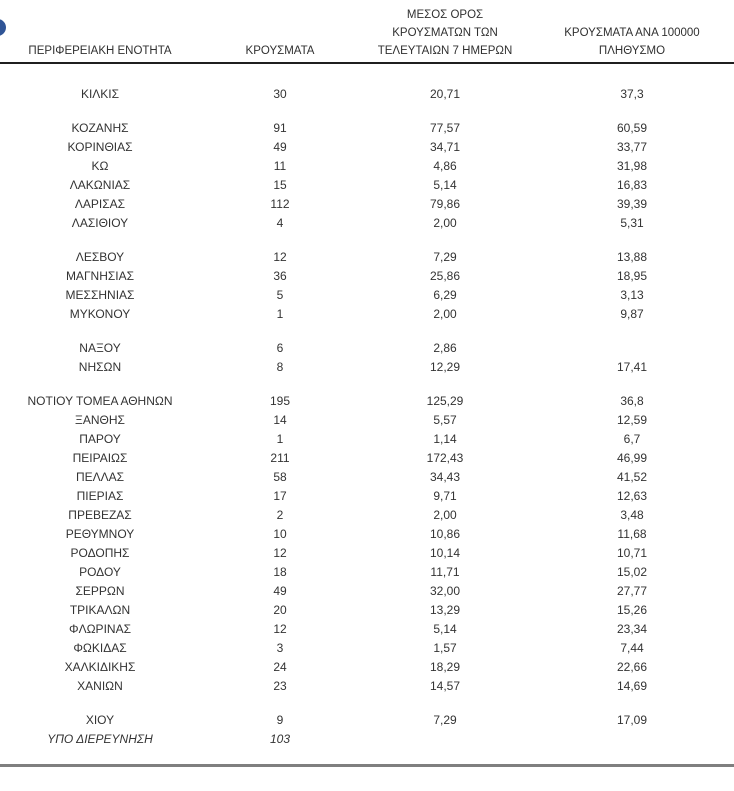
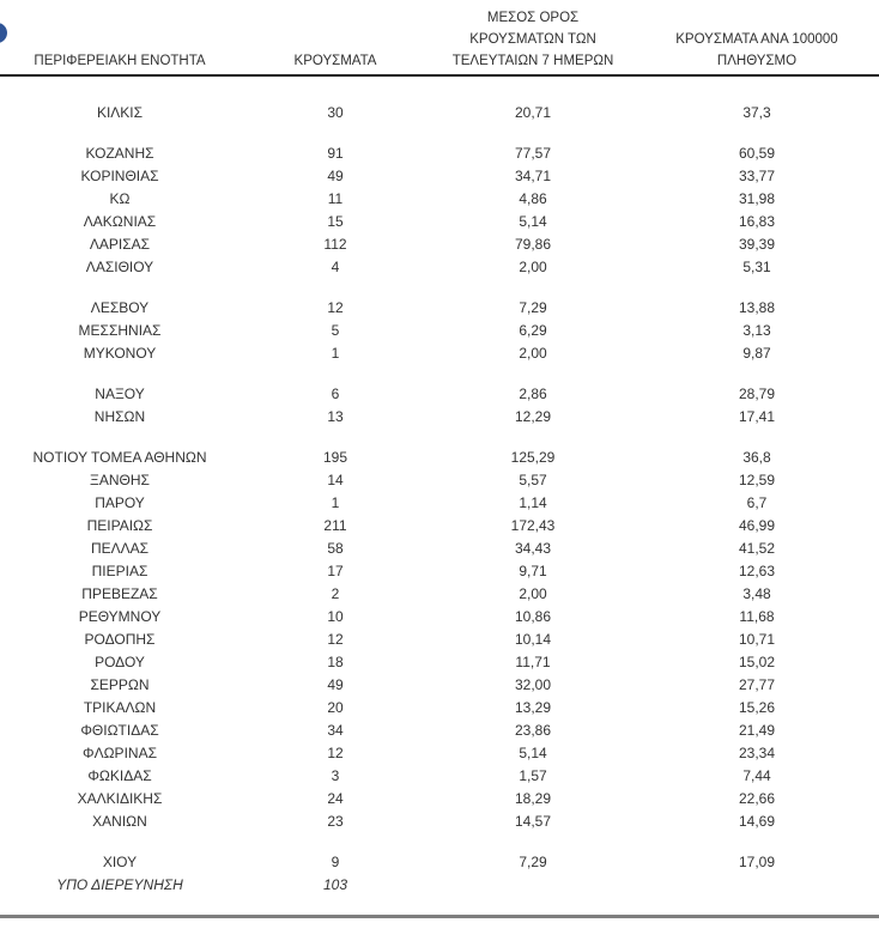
  ΠΕΡΙΦΕΡΕΙΑΚΗ ΕΝΟΤΗΤΑ
  ΚΡΟΥΣΜΑΤΑ
  ΜΕΣΟΣ ΟΡΟΣ
  ΚΡΟΥΣΜΑΤΩΝ ΤΩΝ
  ΤΕΛΕΥΤΑΙΩΝ 7 ΗΜΕΡΩΝ
  ΚΡΟΥΣΜΑΤΑ ΑΝΑ 100000
  ΠΛΗΘΥΣΜΟ
  ΚΙΛΚΙΣ
  30
  20,71
  37,3
  ΚΟΖΑΝΗΣ
  91
  77,57
  60,59
  ΚΟΡΙΝΘΙΑΣ
  49
  34,71
  33,77
  ΚΩ
  11
  4,86
  31,98
  ΛΑΚΩΝΙΑΣ
  15
  5,14
  16,83
  ΛΑΡΙΣΑΣ
  112
  79,86
  39,39
  ΛΑΣΙΘΙΟΥ
  4
  2,00
  5,31
  ΛΕΣΒΟΥ
  12
  7,29
  13,88
- ΜΑΓΝΗΣΙΑΣ
- 36
- 25,86
- 18,95
  ΜΕΣΣΗΝΙΑΣ
  5
  6,29
  3,13
  ΜΥΚΟΝΟΥ
  1
  2,00
  9,87
  ΝΑΞΟΥ
  6
  2,86
+ 28,79
  ΝΗΣΩΝ
- 8
+ 13
  12,29
  17,41
  ΝΟΤΙΟΥ ΤΟΜΕΑ ΑΘΗΝΩΝ
  195
  125,29
  36,8
  ΞΑΝΘΗΣ
  14
  5,57
  12,59
  ΠΑΡΟΥ
  1
  1,14
  6,7
  ΠΕΙΡΑΙΩΣ
  211
  172,43
  46,99
  ΠΕΛΛΑΣ
  58
  34,43
  41,52
  ΠΙΕΡΙΑΣ
  17
  9,71
  12,63
  ΠΡΕΒΕΖΑΣ
  2
  2,00
  3,48
  ΡΕΘΥΜΝΟΥ
  10
  10,86
  11,68
  ΡΟΔΟΠΗΣ
  12
  10,14
  10,71
  ΡΟΔΟΥ
  18
  11,71
  15,02
  ΣΕΡΡΩΝ
  49
  32,00
  27,77
  ΤΡΙΚΑΛΩΝ
  20
  13,29
  15,26
+ ΦΘΙΩΤΙΔΑΣ
+ 34
+ 23,86
+ 21,49
  ΦΛΩΡΙΝΑΣ
  12
  5,14
  23,34
  ΦΩΚΙΔΑΣ
  3
  1,57
  7,44
  ΧΑΛΚΙΔΙΚΗΣ
  24
  18,29
  22,66
  ΧΑΝΙΩΝ
  23
  14,57
  14,69
  ΧΙΟΥ
  9
  7,29
  17,09
  ΥΠΟ ΔΙΕΡΕΥΝΗΣΗ
  103
